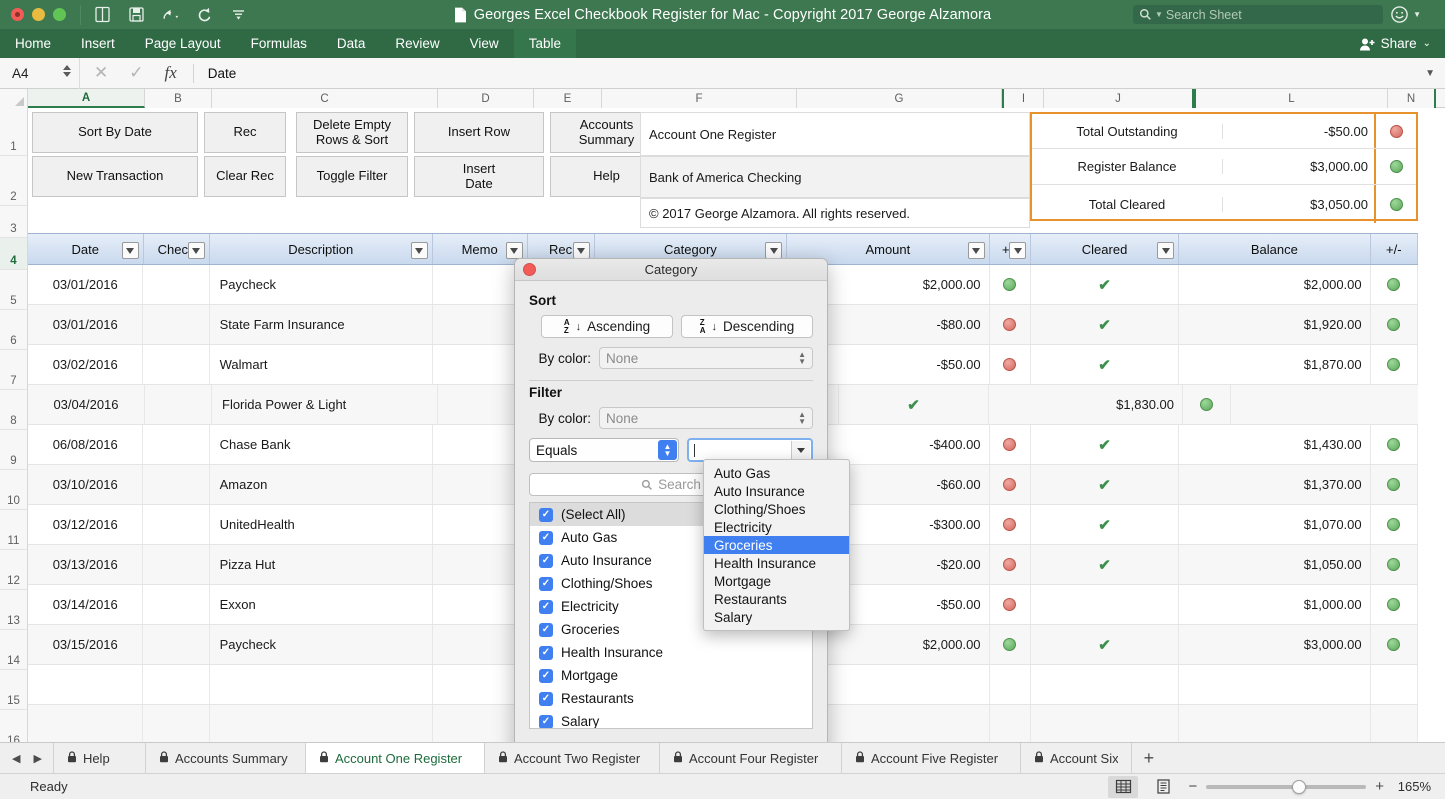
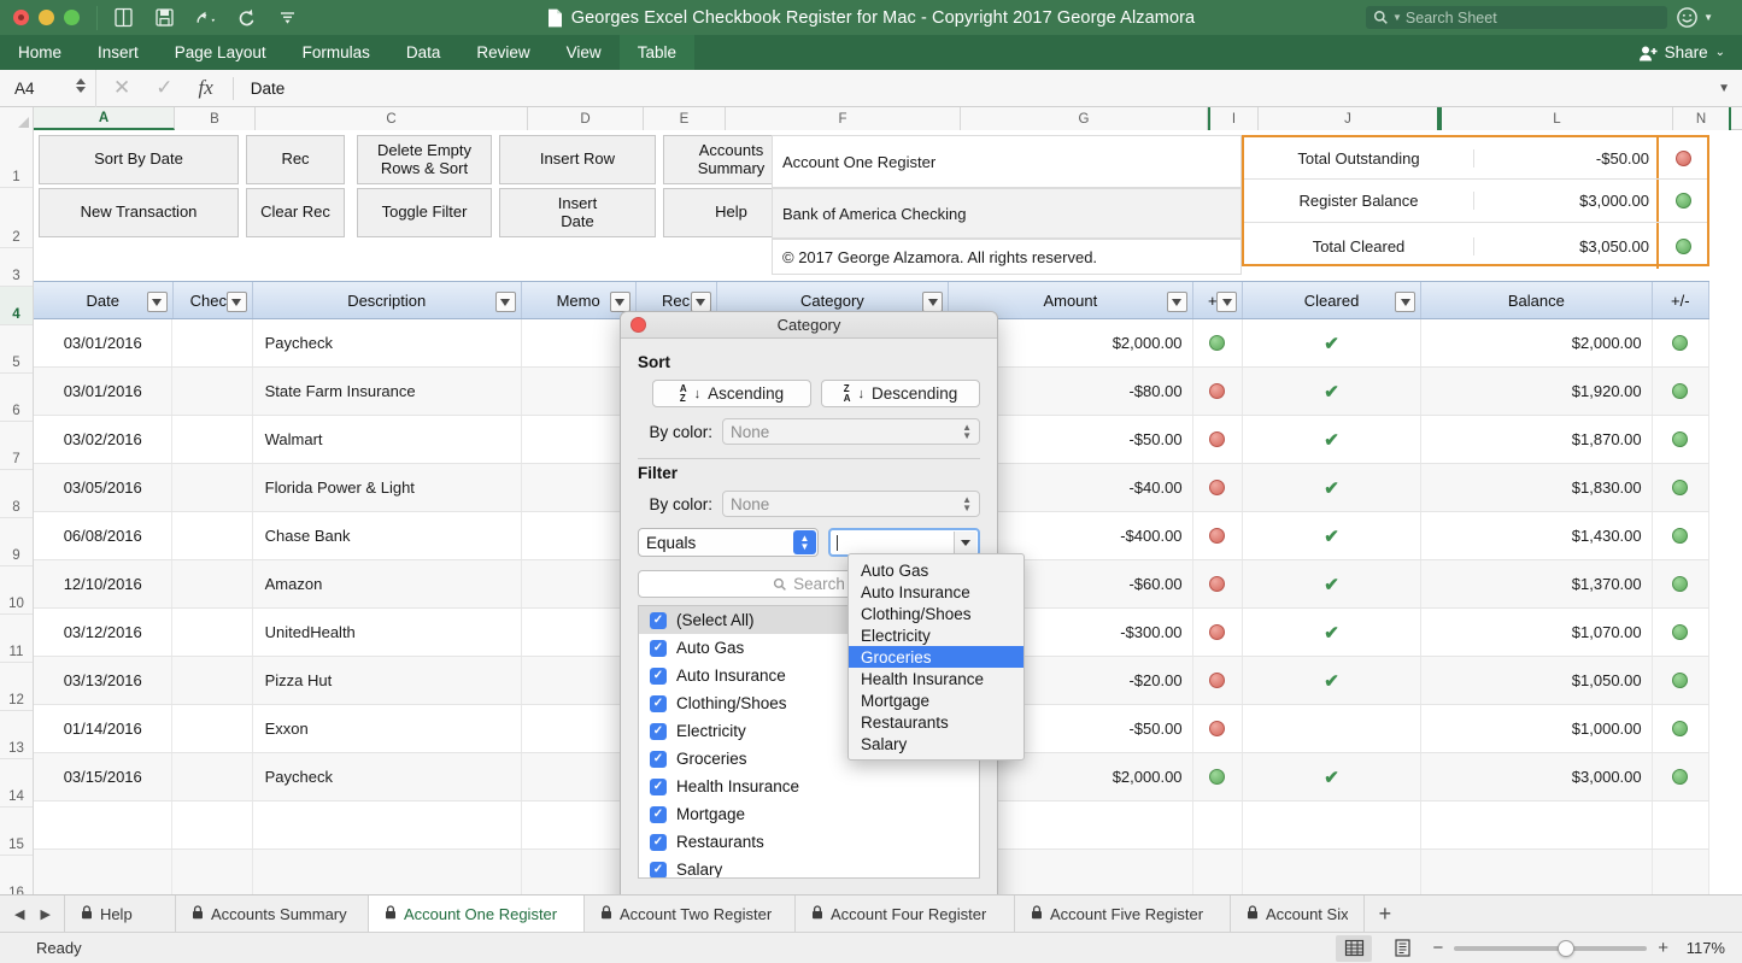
  Georges Excel Checkbook Register for Mac - Copyright 2017 George Alzamora
  ▼
  Search Sheet
  ▼
  Home
  Insert
  Page Layout
  Formulas
  Data
  Review
  View
  Table
  Share
  ⌄
  A4
  ✕
  ✓
  fx
  Date
  ▼
  A
  B
  C
  D
  E
  F
  G
  I
  J
  L
  N
  1
  2
  3
  4
  5
  6
  7
  8
  9
  10
  11
  12
  13
  14
  15
  16
  Sort By Date
  Rec
  Delete Empty
  Rows & Sort
  Insert Row
  Accounts
  Summary
  New Transaction
  Clear Rec
  Toggle Filter
  Insert
  Date
  Help
  Account One Register
  Bank of America Checking
  © 2017 George Alzamora. All rights reserved.
  Total Outstanding
  -$50.00
  Register Balance
  $3,000.00
  Total Cleared
  $3,050.00
  Date
  Chec
  Description
  Memo
  Rec
  Category
  Amount
  Cleared
  Balance
  +/-
  03/01/2016
  Paycheck
  $2,000.00
  ✔
  $2,000.00
  03/01/2016
  State Farm Insurance
  -$80.00
  ✔
  $1,920.00
  03/02/2016
  Walmart
  -$50.00
  ✔
  $1,870.00
- 03/04/2016
+ 03/05/2016
  Florida Power & Light
+ -$40.00
  ✔
  $1,830.00
  06/08/2016
  Chase Bank
  -$400.00
  ✔
  $1,430.00
- 03/10/2016
+ 12/10/2016
  Amazon
  -$60.00
  ✔
  $1,370.00
  03/12/2016
  UnitedHealth
  -$300.00
  ✔
  $1,070.00
  03/13/2016
  Pizza Hut
  -$20.00
  ✔
  $1,050.00
- 03/14/2016
+ 01/14/2016
  Exxon
  -$50.00
  $1,000.00
  03/15/2016
  Paycheck
  $2,000.00
  ✔
  $3,000.00
  Category
  Sort
  A
  Z
  ↓
  Ascending
  Z
  A
  ↓
  Descending
  By color:
  None
  ▲
  ▼
  Filter
  By color:
  None
  ▲
  ▼
  Equals
  ▲
  ▼
  Search
  ✓
  (Select All)
  ✓
  Auto Gas
  ✓
  Auto Insurance
  ✓
  Clothing/Shoes
  ✓
  Electricity
  ✓
  Groceries
  ✓
  Health Insurance
  ✓
  Mortgage
  ✓
  Restaurants
  ✓
  Salary
  Auto Gas
  Auto Insurance
  Clothing/Shoes
  Electricity
  Groceries
  Health Insurance
  Mortgage
  Restaurants
  Salary
  ◀
  ▶
  Help
  Accounts Summary
  Account One Register
  Account Two Register
  Account Four Register
  Account Five Register
  +
  Ready
  −
  +
- 165%
+ 117%
